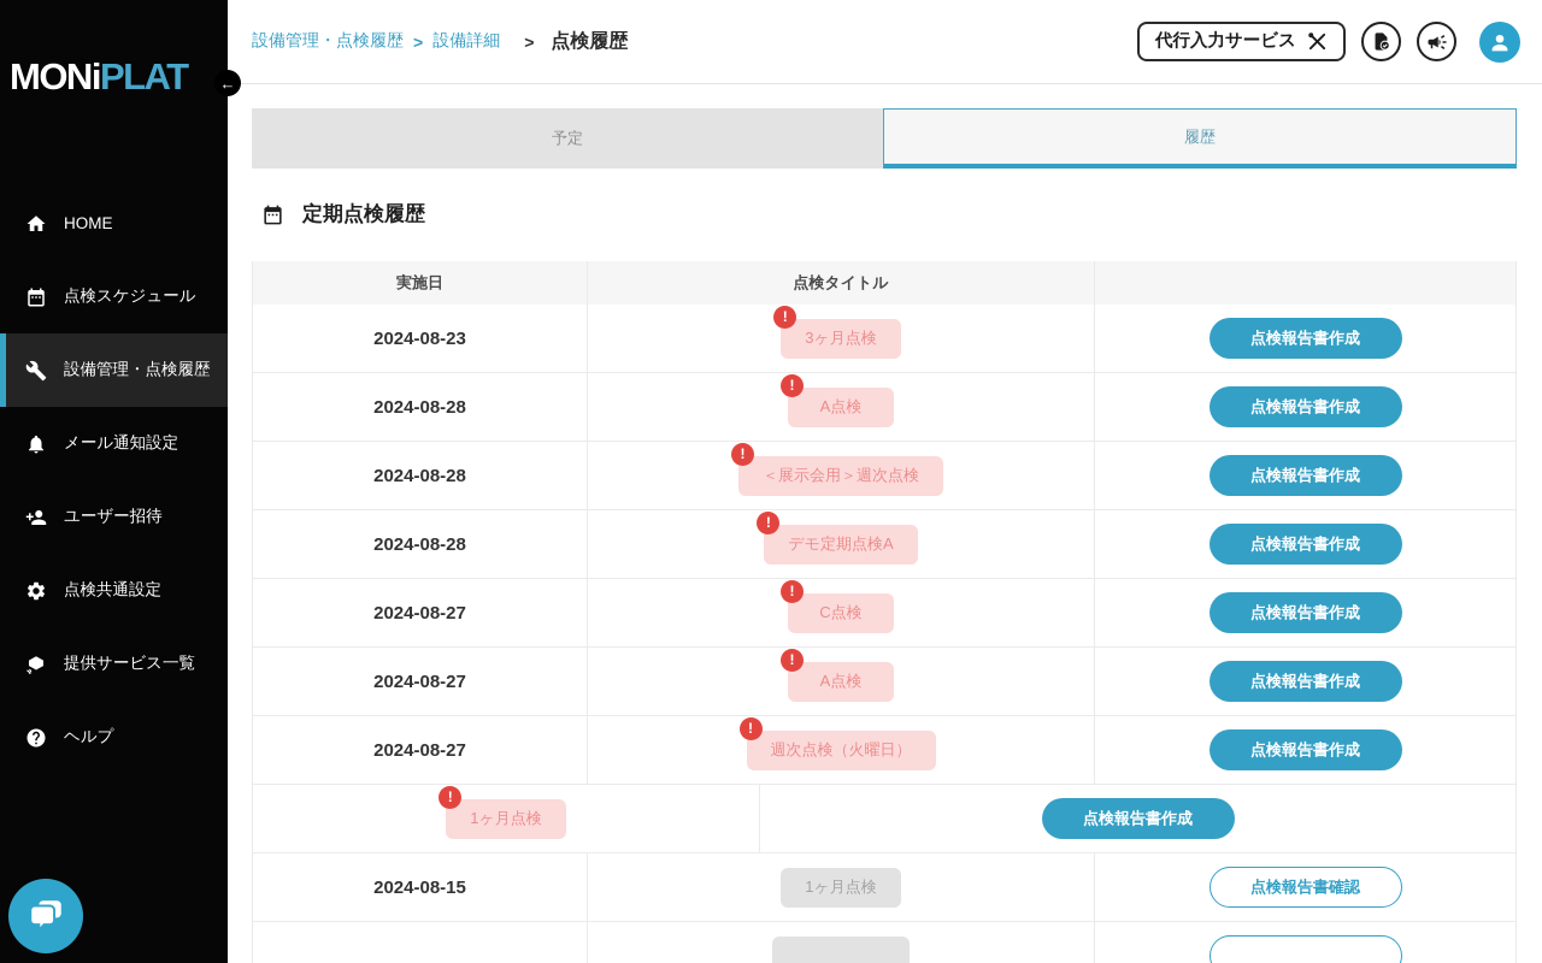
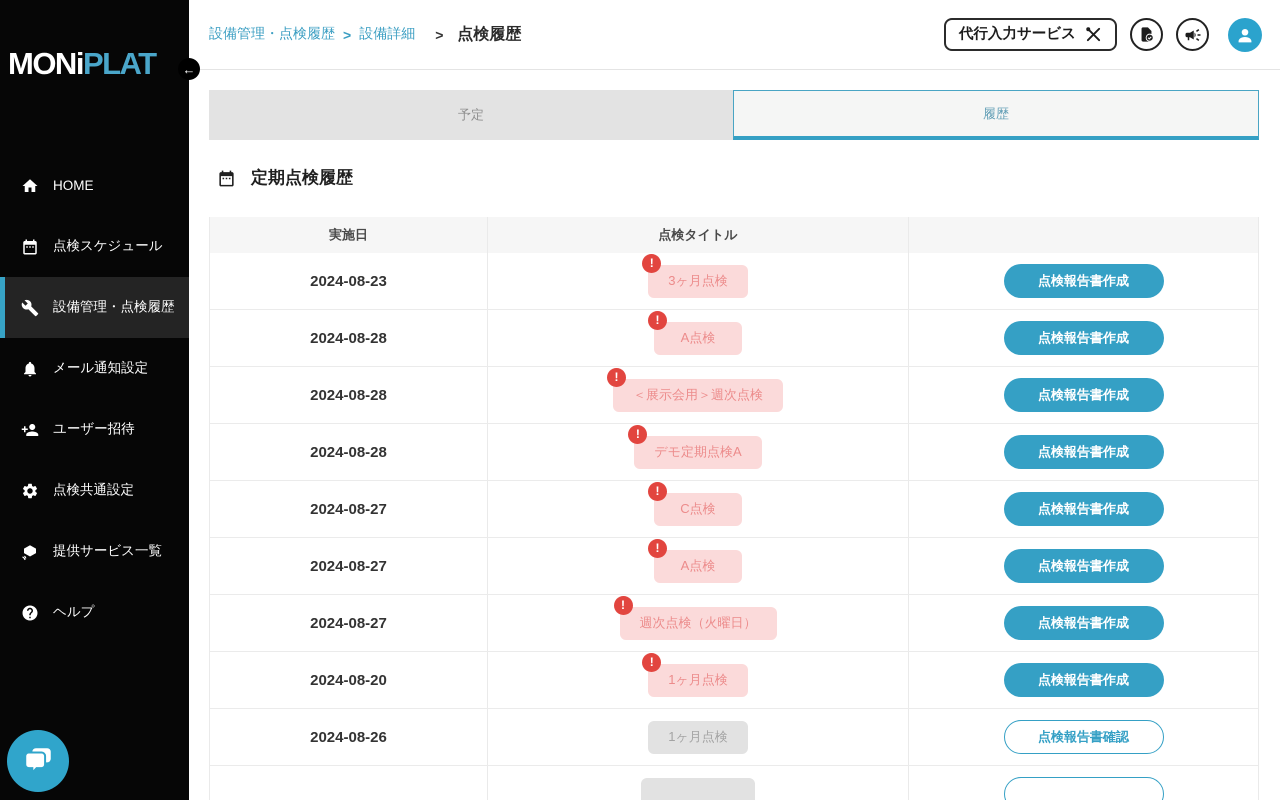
  MONiPLAT
  HOME
  点検スケジュール
  設備管理・点検履歴
  メール通知設定
  ユーザー招待
  点検共通設定
  提供サービス一覧
  ヘルプ
  ←
  設備管理・点検履歴
  >
  設備詳細
  >
  点検履歴
  代行入力サービス
  予定
  履歴
  定期点検履歴
  実施日
  点検タイトル
  2024-08-23
  !
  3ヶ月点検
  点検報告書作成
  2024-08-28
  !
  A点検
  点検報告書作成
  2024-08-28
  !
  ＜展示会用＞週次点検
  点検報告書作成
  2024-08-28
  !
  デモ定期点検A
  点検報告書作成
  2024-08-27
  !
  C点検
  点検報告書作成
  2024-08-27
  !
  A点検
  点検報告書作成
  2024-08-27
  !
  週次点検（火曜日）
  点検報告書作成
+ 2024-08-20
  !
  1ヶ月点検
  点検報告書作成
- 2024-08-15
+ 2024-08-26
  1ヶ月点検
  点検報告書確認
